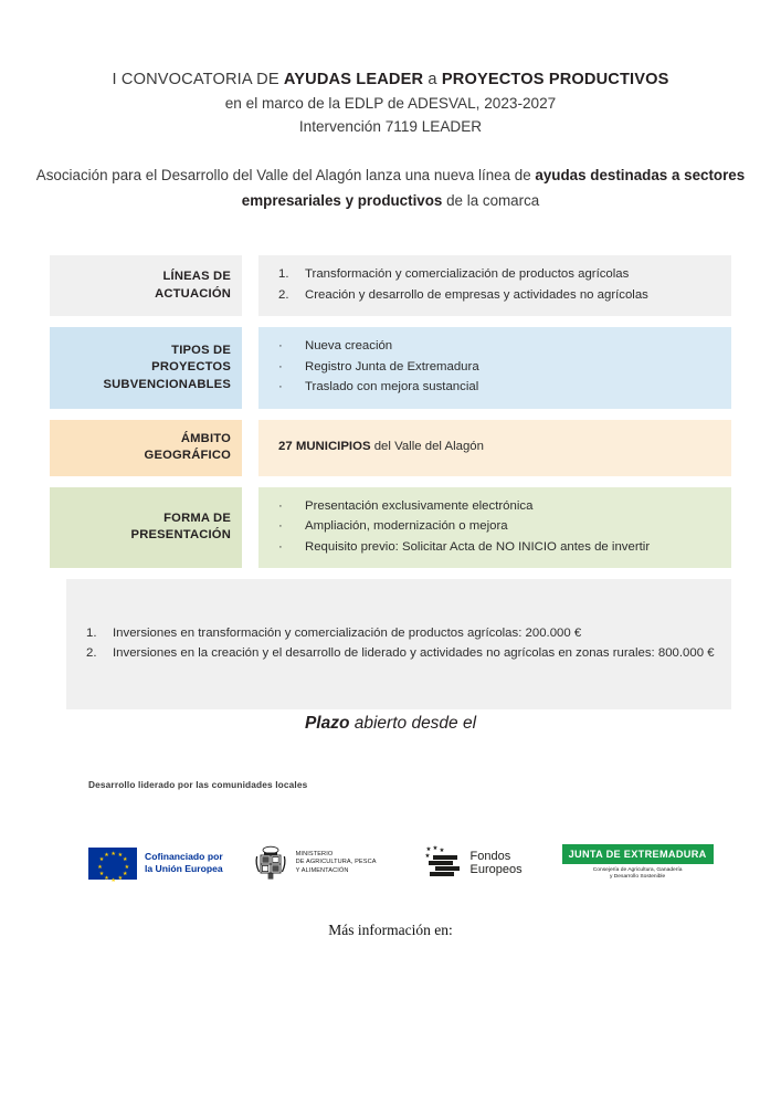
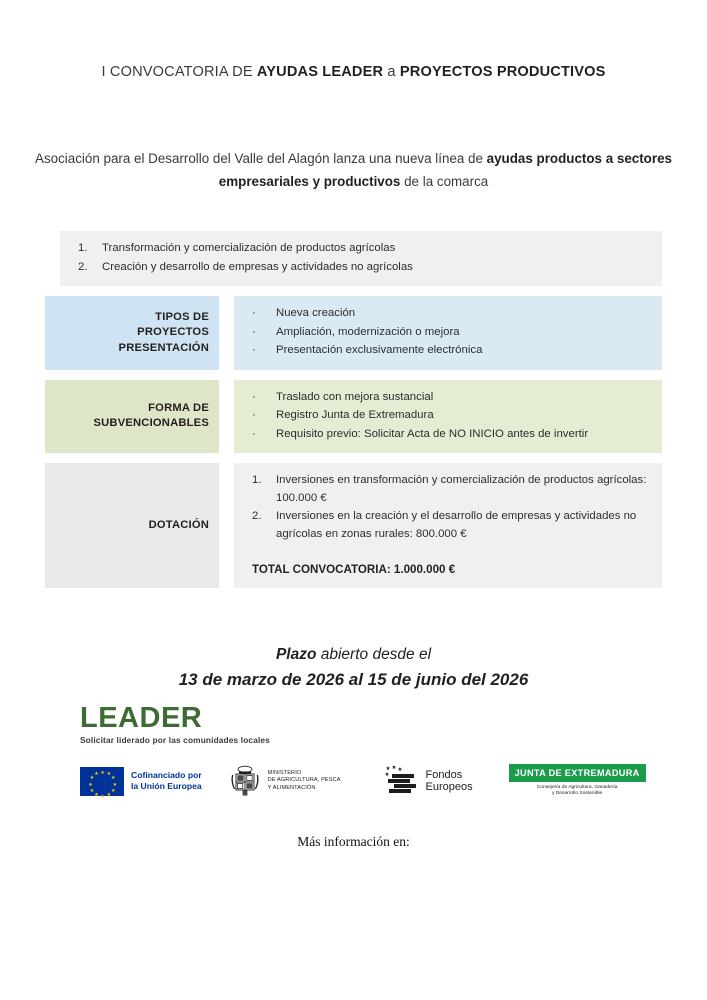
  I CONVOCATORIA DE AYUDAS LEADER a PROYECTOS PRODUCTIVOS
- en el marco de la EDLP de ADESVAL, 2023-2027
- Intervención 7119 LEADER
- Asociación para el Desarrollo del Valle del Alagón lanza una nueva línea de ayudas destinadas a sectores empresariales y productivos de la comarca
+ Asociación para el Desarrollo del Valle del Alagón lanza una nueva línea de ayudas productos a sectores empresariales y productivos de la comarca
- LÍNEAS DE
- ACTUACIÓN
  1.
  Transformación y comercialización de productos agrícolas
  2.
  Creación y desarrollo de empresas y actividades no agrícolas
  TIPOS DE
  PROYECTOS
- SUBVENCIONABLES
+ PRESENTACIÓN
  ·
  Nueva creación
  ·
- Registro Junta de Extremadura
+ Ampliación, modernización o mejora
  ·
- Traslado con mejora sustancial
+ Presentación exclusivamente electrónica
- ÁMBITO
- GEOGRÁFICO
- 27 MUNICIPIOS del Valle del Alagón
  FORMA DE
- PRESENTACIÓN
+ SUBVENCIONABLES
  ·
- Presentación exclusivamente electrónica
+ Traslado con mejora sustancial
  ·
- Ampliación, modernización o mejora
+ Registro Junta de Extremadura
  ·
  Requisito previo: Solicitar Acta de NO INICIO antes de invertir
+ DOTACIÓN
  1.
- Inversiones en transformación y comercialización de productos agrícolas: 200.000 €
+ Inversiones en transformación y comercialización de productos agrícolas: 100.000 €
  2.
- Inversiones en la creación y el desarrollo de liderado y actividades no agrícolas en zonas rurales: 800.000 €
+ Inversiones en la creación y el desarrollo de empresas y actividades no agrícolas en zonas rurales: 800.000 €
+ TOTAL CONVOCATORIA: 1.000.000 €
  Plazo abierto desde el
+ 13 de marzo de 2026 al 15 de junio del 2026
+ LEADER
- Desarrollo liderado por las comunidades locales
+ Solicitar liderado por las comunidades locales
  Cofinanciado por
  la Unión Europea
  Fondos
  Europeos
  JUNTA DE EXTREMADURA
  Más información en:
